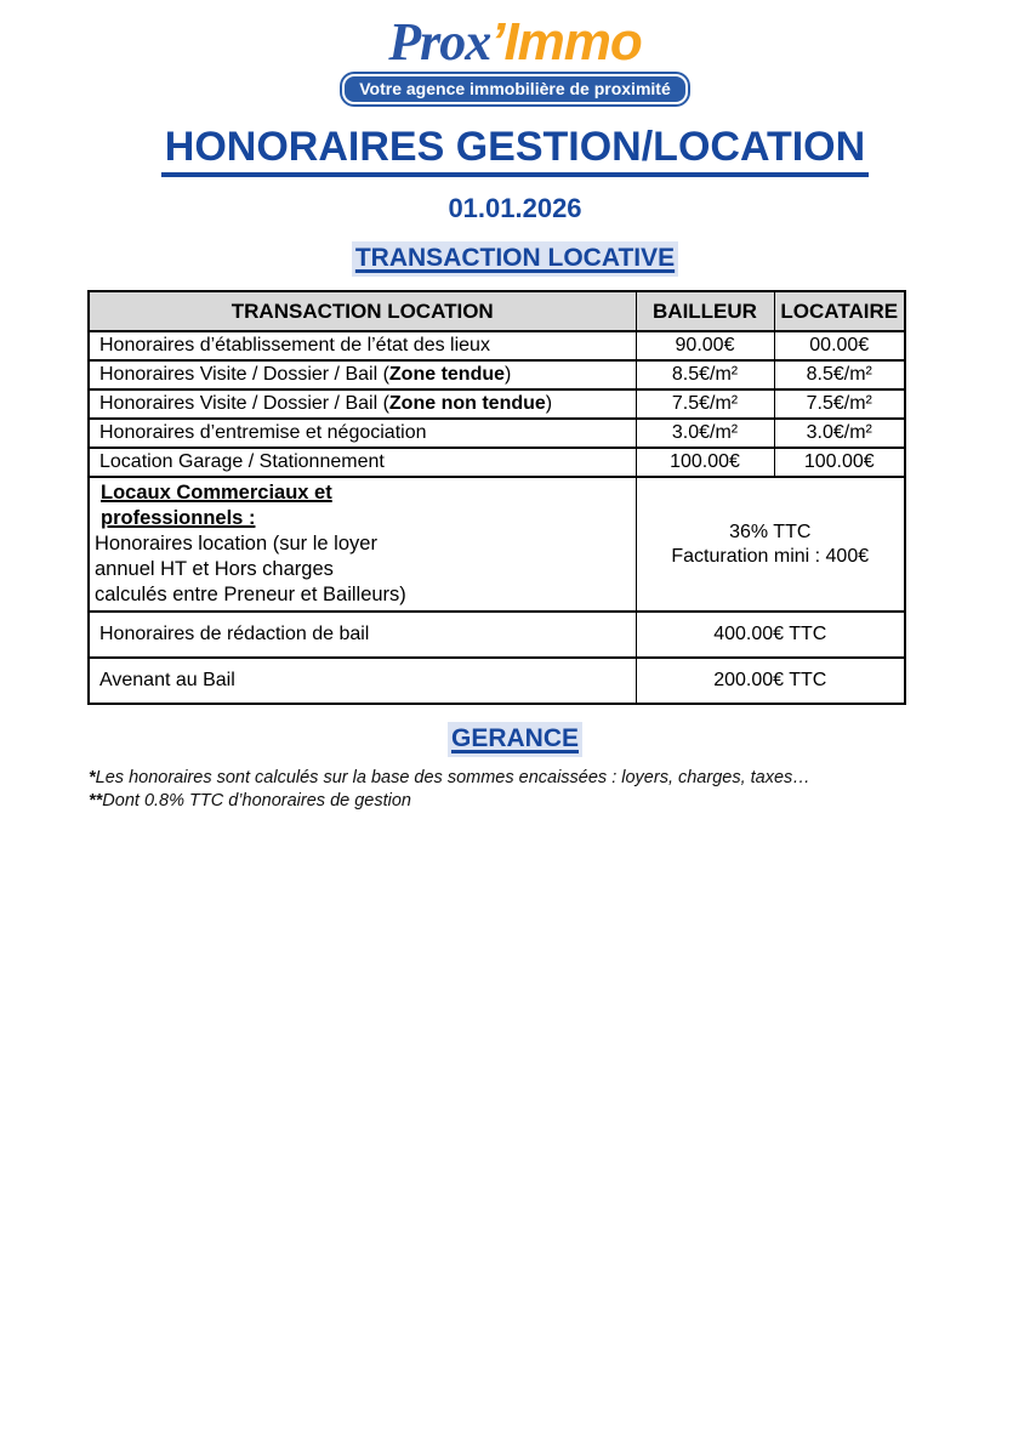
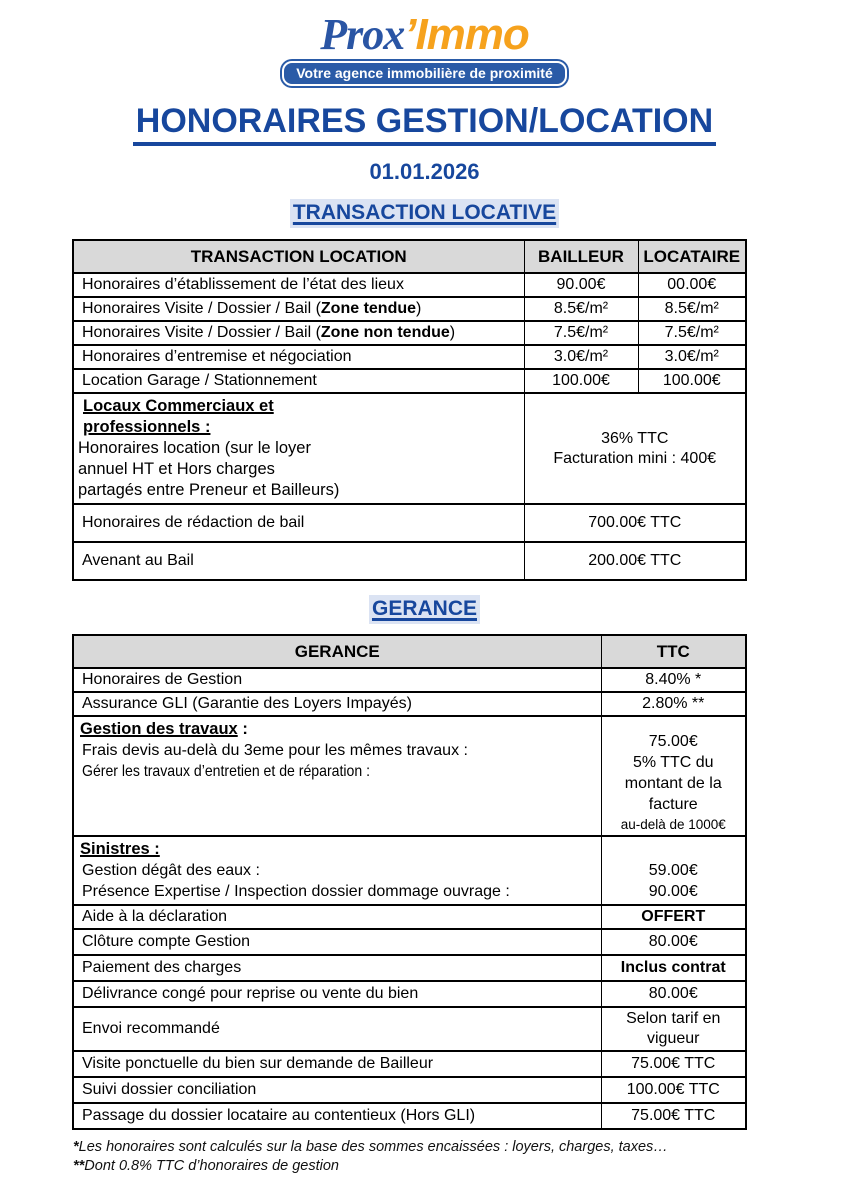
  Prox’Immo
  Votre agence immobilière de proximité
  HONORAIRES GESTION/LOCATION
  01.01.2026
  TRANSACTION LOCATIVE
  TRANSACTION LOCATION	BAILLEUR	LOCATAIRE
  Honoraires d’établissement de l’état des lieux	90.00€	00.00€
  Honoraires Visite / Dossier / Bail (Zone tendue)	8.5€/m²	8.5€/m²
  Honoraires Visite / Dossier / Bail (Zone non tendue)	7.5€/m²	7.5€/m²
  Honoraires d’entremise et négociation	3.0€/m²	3.0€/m²
  Location Garage / Stationnement	100.00€	100.00€
- Locaux Commerciaux et professionnels : Honoraires location (sur le loyer annuel HT et Hors charges calculés entre Preneur et Bailleurs)	36% TTC Facturation mini : 400€
+ Locaux Commerciaux et professionnels : Honoraires location (sur le loyer annuel HT et Hors charges partagés entre Preneur et Bailleurs)	36% TTC Facturation mini : 400€
- Honoraires de rédaction de bail	400.00€ TTC
+ Honoraires de rédaction de bail	700.00€ TTC
  Avenant au Bail	200.00€ TTC
  GERANCE
+ GERANCE	TTC
+ Honoraires de Gestion	8.40% *
+ Assurance GLI (Garantie des Loyers Impayés)	2.80% **
+ Gestion des travaux : Frais devis au-delà du 3eme pour les mêmes travaux : Gérer les travaux d’entretien et de réparation :	75.00€ 5% TTC du montant de la facture au-delà de 1000€
+ Sinistres : Gestion dégât des eaux : Présence Expertise / Inspection dossier dommage ouvrage :	59.00€ 90.00€
+ Aide à la déclaration	OFFERT
+ Clôture compte Gestion	80.00€
+ Paiement des charges	Inclus contrat
+ Délivrance congé pour reprise ou vente du bien	80.00€
+ Envoi recommandé	Selon tarif en vigueur
+ Visite ponctuelle du bien sur demande de Bailleur	75.00€ TTC
+ Suivi dossier conciliation	100.00€ TTC
+ Passage du dossier locataire au contentieux (Hors GLI)	75.00€ TTC
  *Les honoraires sont calculés sur la base des sommes encaissées : loyers, charges, taxes…
  **Dont 0.8% TTC d’honoraires de gestion
